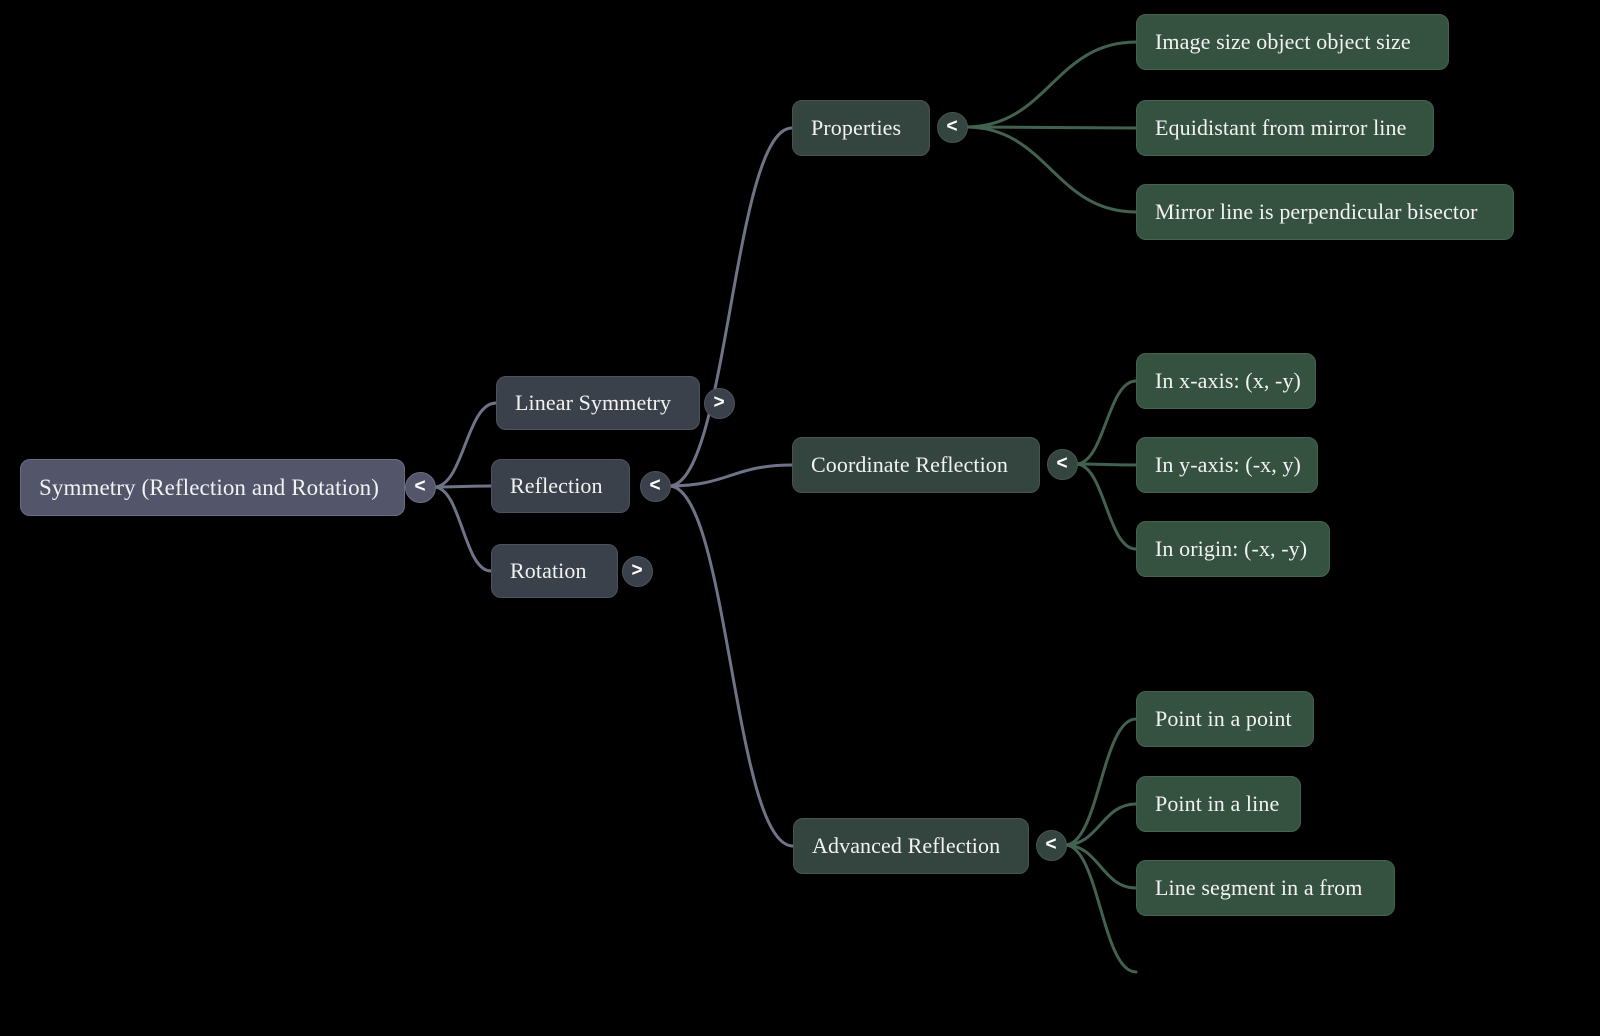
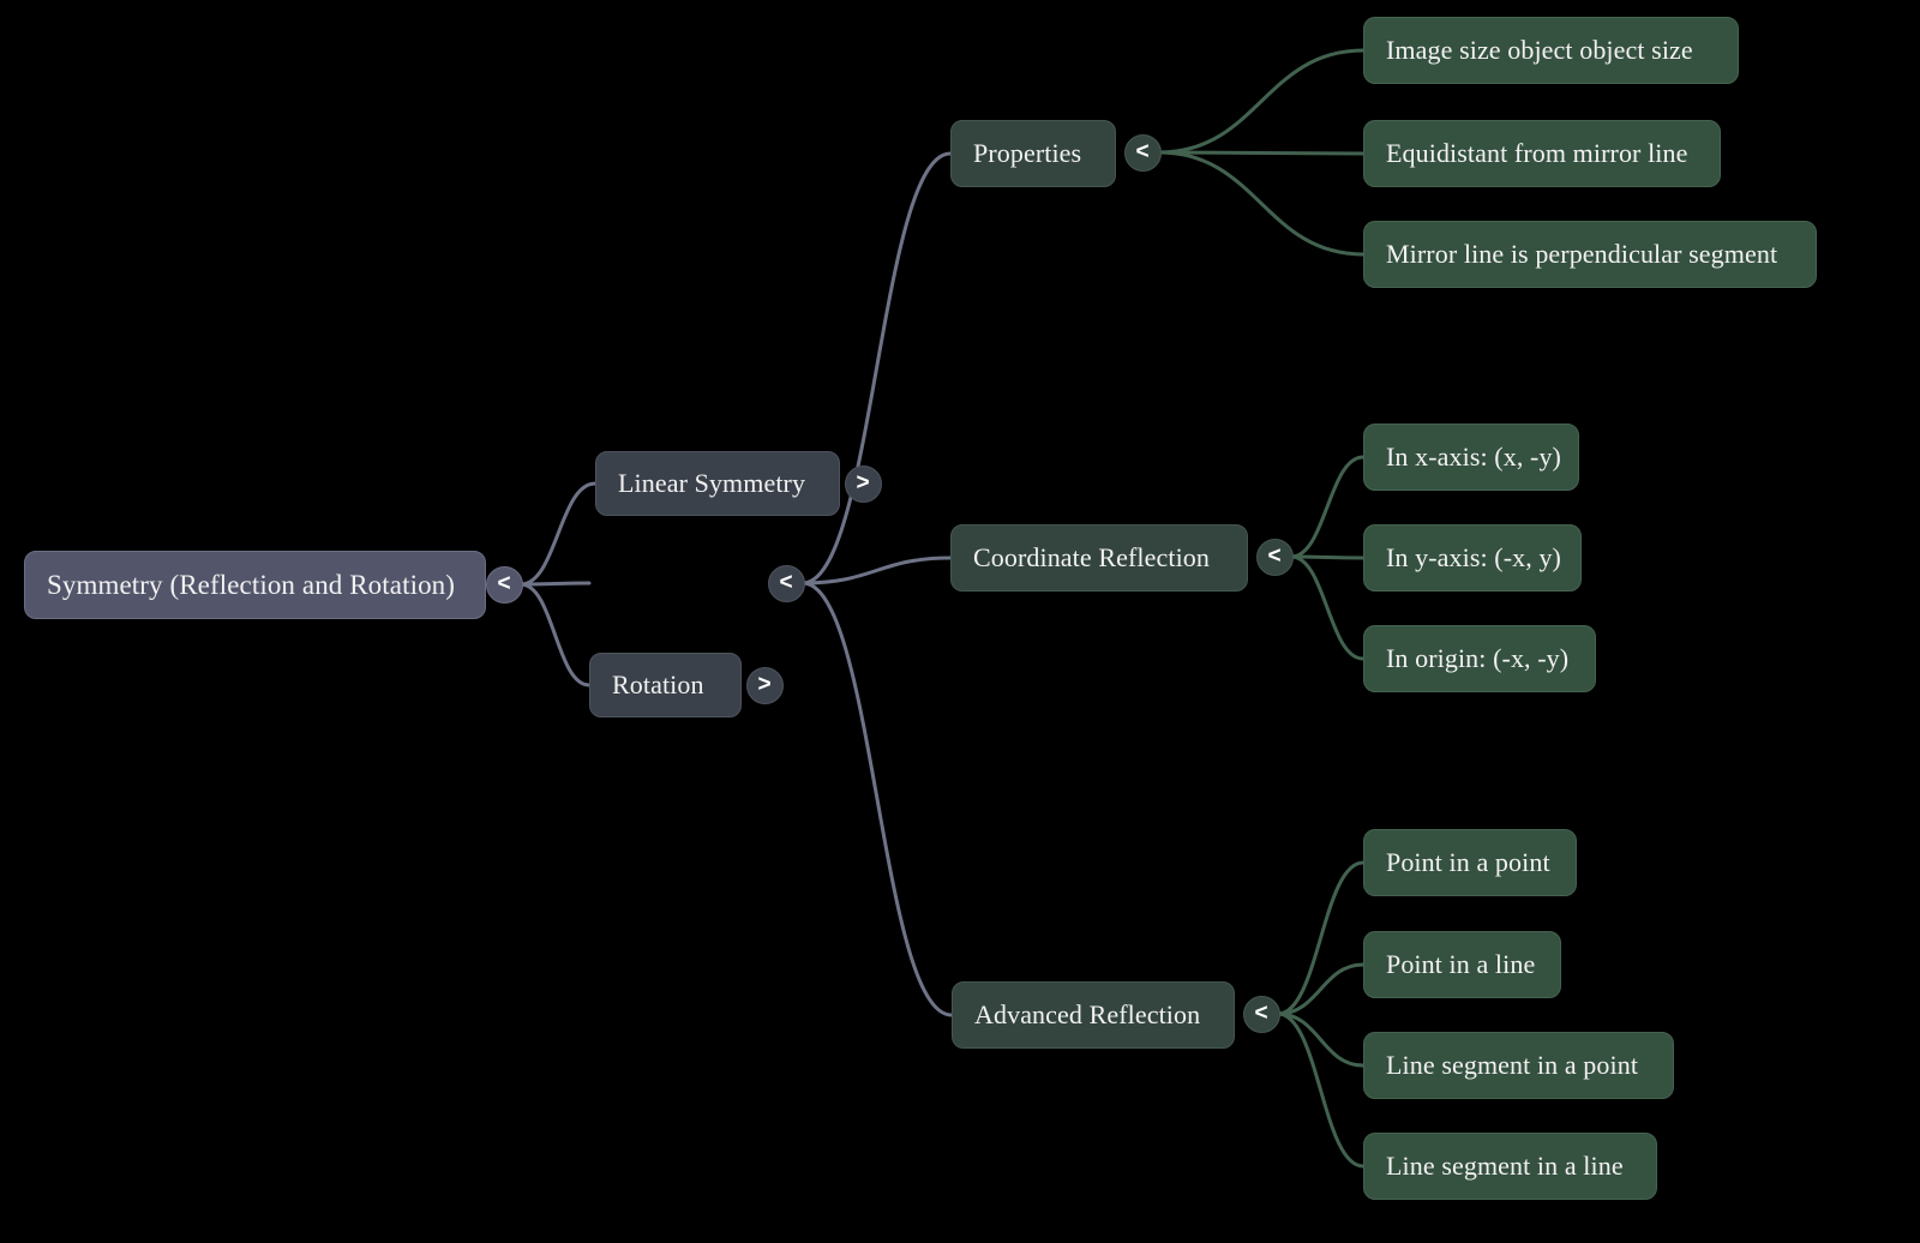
  Symmetry (Reflection and Rotation)
  <
  Linear Symmetry
  >
- Reflection
  <
  Rotation
  >
  Properties
  <
  Coordinate Reflection
  <
  Advanced Reflection
  <
  Image size object object size
  Equidistant from mirror line
- Mirror line is perpendicular bisector
+ Mirror line is perpendicular segment
  In x-axis: (x, -y)
  In y-axis: (-x, y)
  In origin: (-x, -y)
  Point in a point
  Point in a line
- Line segment in a from
+ Line segment in a point
+ Line segment in a line
